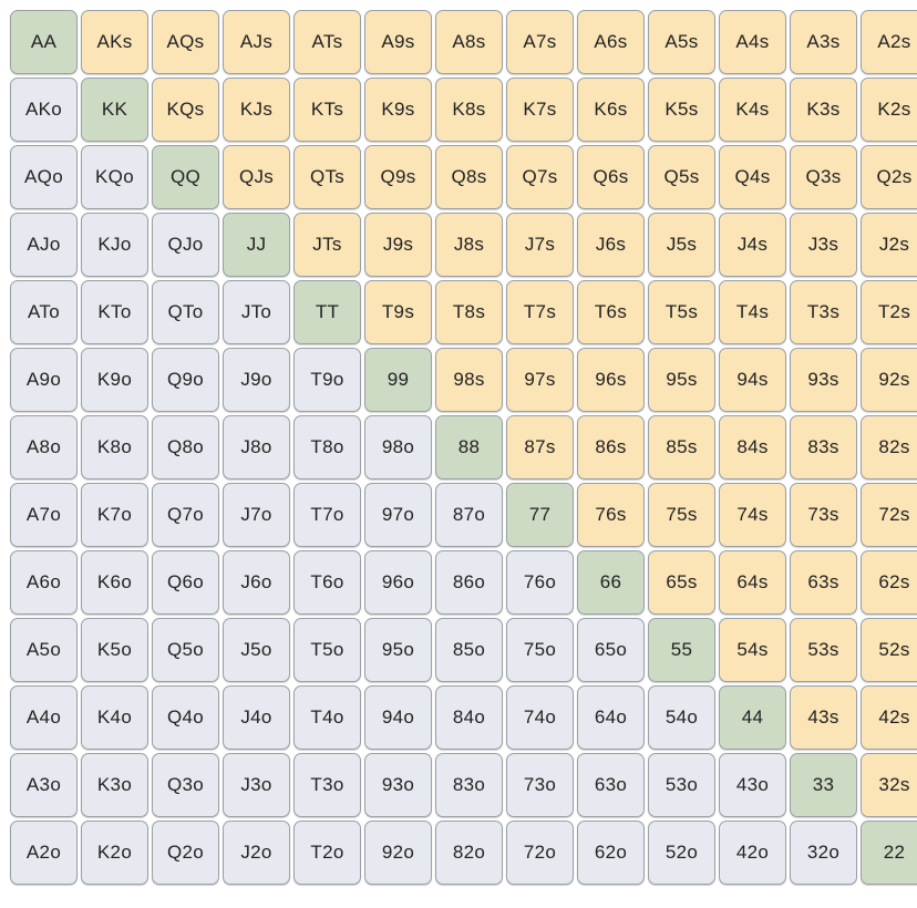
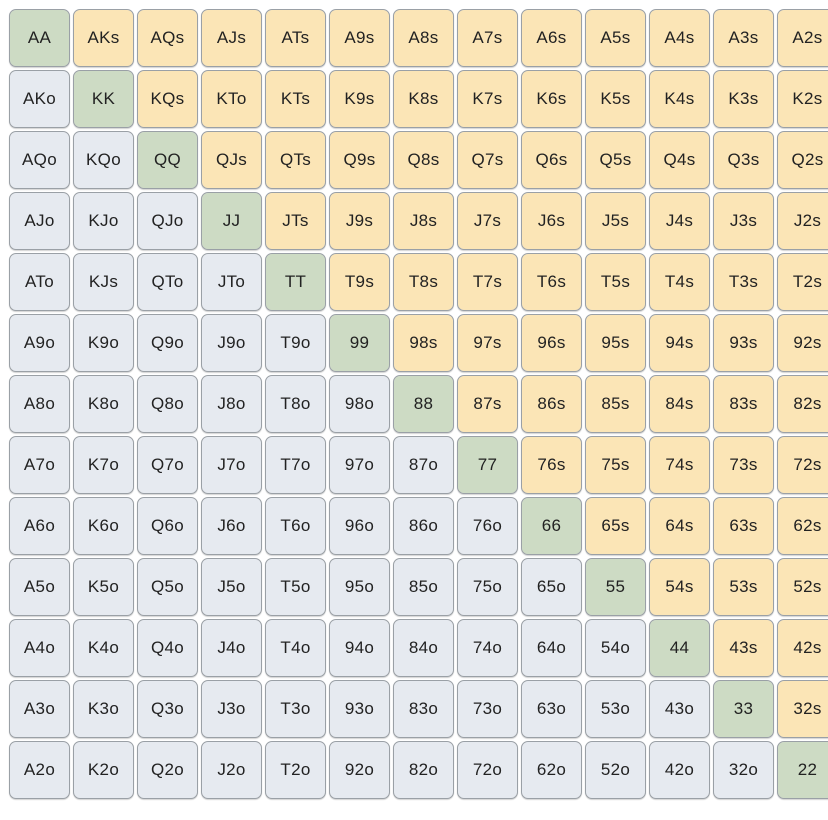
  AA	AKs	AQs	AJs	ATs	A9s	A8s	A7s	A6s	A5s	A4s	A3s	A2s
- AKo	KK	KQs	KJs	KTs	K9s	K8s	K7s	K6s	K5s	K4s	K3s	K2s
+ AKo	KK	KQs	KTo	KTs	K9s	K8s	K7s	K6s	K5s	K4s	K3s	K2s
  AQo	KQo	QQ	QJs	QTs	Q9s	Q8s	Q7s	Q6s	Q5s	Q4s	Q3s	Q2s
  AJo	KJo	QJo	JJ	JTs	J9s	J8s	J7s	J6s	J5s	J4s	J3s	J2s
- ATo	KTo	QTo	JTo	TT	T9s	T8s	T7s	T6s	T5s	T4s	T3s	T2s
+ ATo	KJs	QTo	JTo	TT	T9s	T8s	T7s	T6s	T5s	T4s	T3s	T2s
  A9o	K9o	Q9o	J9o	T9o	99	98s	97s	96s	95s	94s	93s	92s
  A8o	K8o	Q8o	J8o	T8o	98o	88	87s	86s	85s	84s	83s	82s
  A7o	K7o	Q7o	J7o	T7o	97o	87o	77	76s	75s	74s	73s	72s
  A6o	K6o	Q6o	J6o	T6o	96o	86o	76o	66	65s	64s	63s	62s
  A5o	K5o	Q5o	J5o	T5o	95o	85o	75o	65o	55	54s	53s	52s
  A4o	K4o	Q4o	J4o	T4o	94o	84o	74o	64o	54o	44	43s	42s
  A3o	K3o	Q3o	J3o	T3o	93o	83o	73o	63o	53o	43o	33	32s
  A2o	K2o	Q2o	J2o	T2o	92o	82o	72o	62o	52o	42o	32o	22
